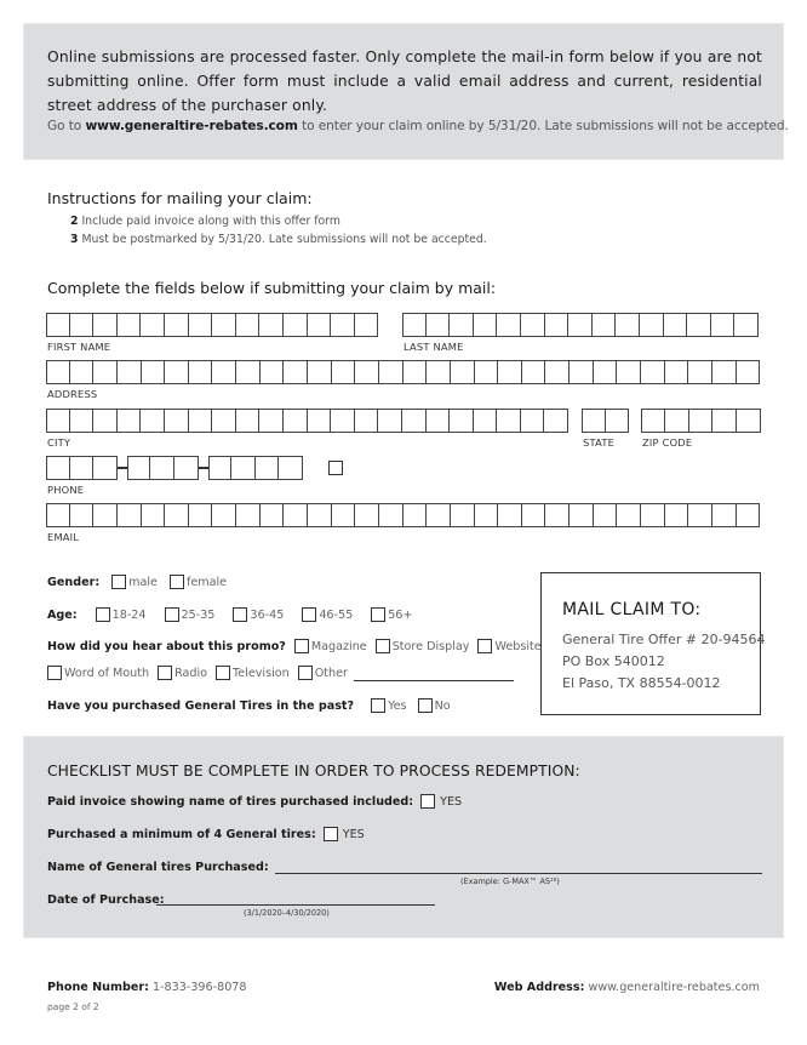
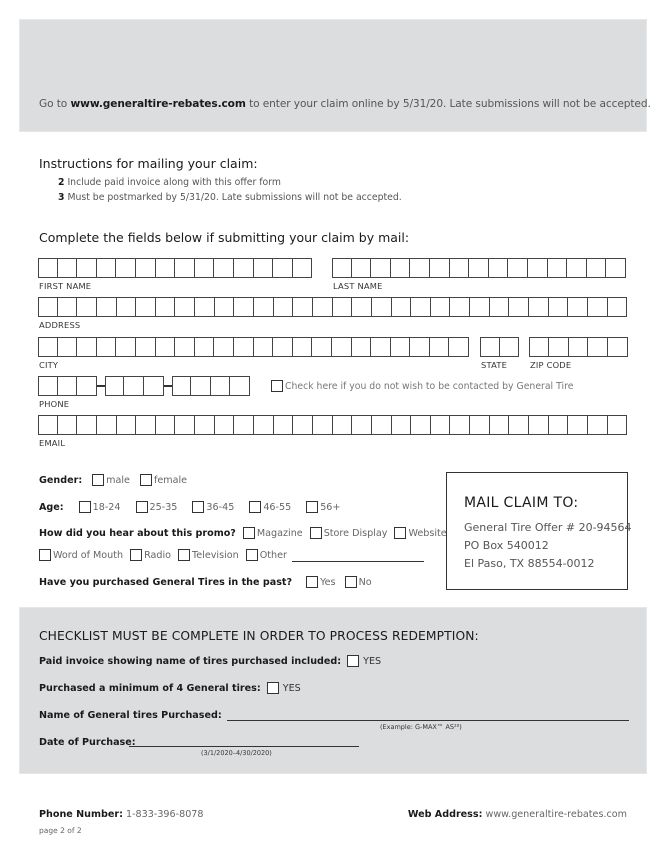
- Online submissions are processed faster. Only complete the mail-in form below if you are not submitting online. Offer form must include a valid email address and current, residential street address of the purchaser only.
  Go to www.generaltire-rebates.com to enter your claim online by 5/31/20. Late submissions will not be accepted.
  Instructions for mailing your claim:
  2 Include paid invoice along with this offer form
  3 Must be postmarked by 5/31/20. Late submissions will not be accepted.
  Complete the fields below if submitting your claim by mail:
  FIRST NAME
  LAST NAME
  ADDRESS
  CITY
  STATE
  ZIP CODE
  PHONE
+ Check here if you do not wish to be contacted by General Tire
  EMAIL
  Gender:
  male
  female
  Age:
  18-24
  25-35
  36-45
  46-55
  56+
  How did you hear about this promo?
  Magazine
  Store Display
  Website
  Word of Mouth
  Radio
  Television
  Other
  Have you purchased General Tires in the past?
  Yes
  No
  MAIL CLAIM TO:
  General Tire Offer # 20-94564
  PO Box 540012
  El Paso, TX 88554-0012
  CHECKLIST MUST BE COMPLETE IN ORDER TO PROCESS REDEMPTION:
  Paid invoice showing name of tires purchased included:
  YES
  Purchased a minimum of 4 General tires:
  YES
  Name of General tires Purchased:
  (Example: G-MAX™ AS²⁰)
  Date of Purchase:
  (3/1/2020–4/30/2020)
  Phone Number: 1-833-396-8078
  Web Address: www.generaltire-rebates.com
  page 2 of 2
